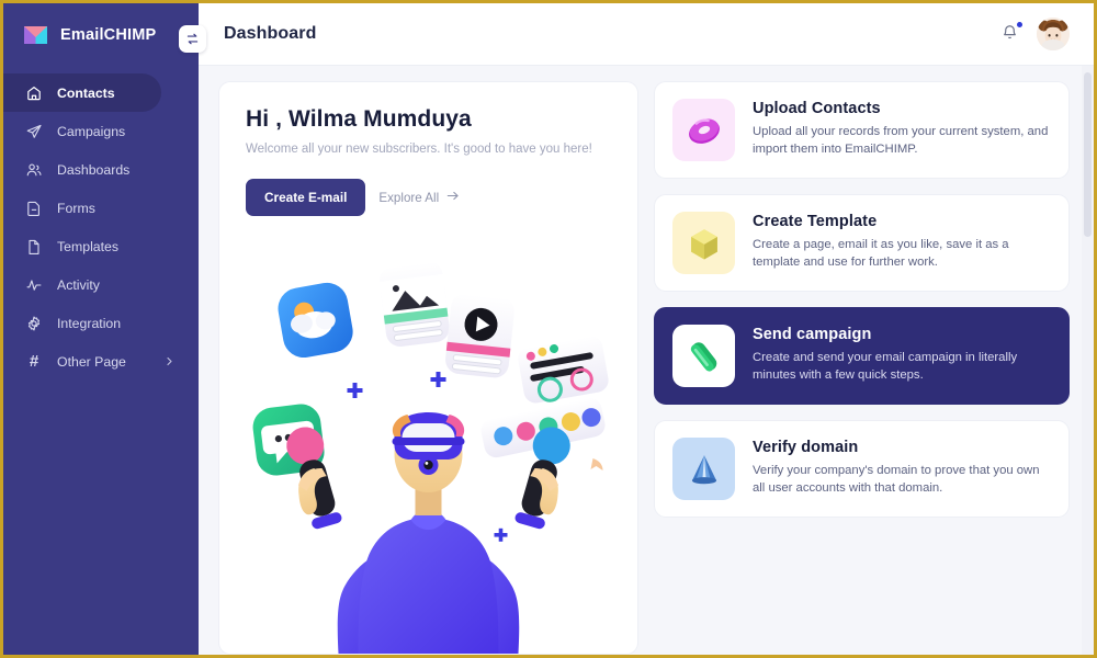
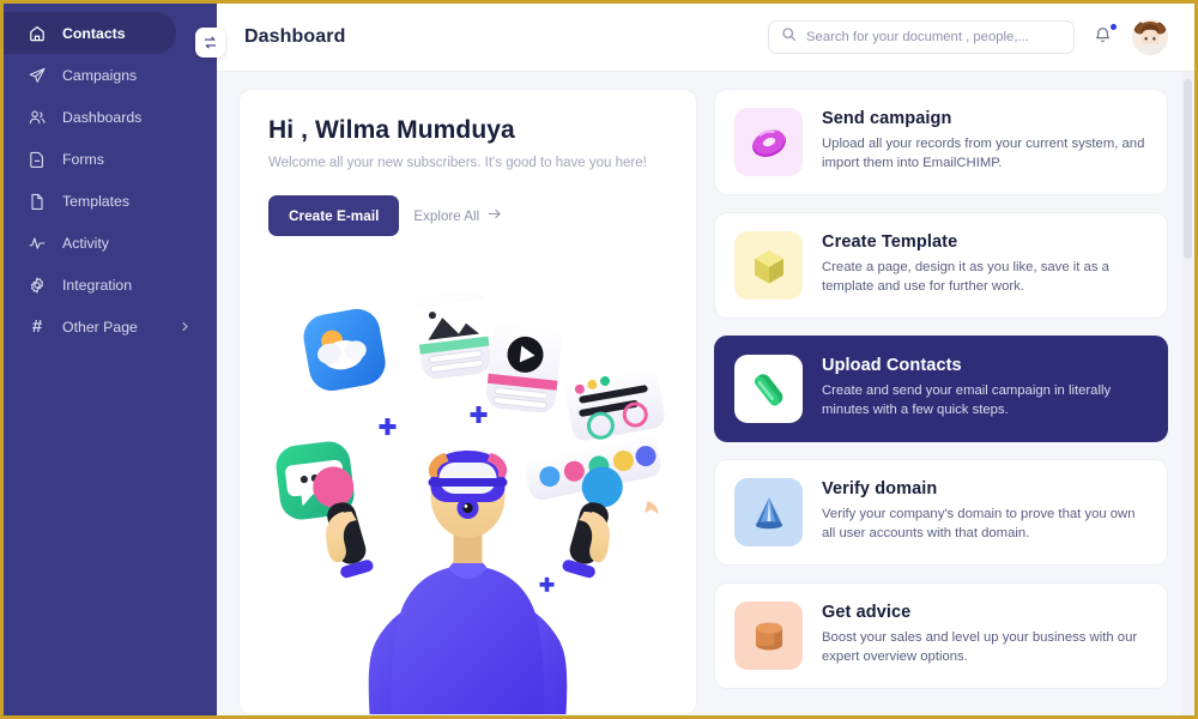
- EmailCHIMP
  Contacts
  Campaigns
  Dashboards
  Forms
  Templates
  Activity
  Integration
  #
  Other Page
  Dashboard
+ Search for your document , people,...
  Hi , Wilma Mumduya
  Welcome all your new subscribers. It's good to have you here!
  Create E-mail
  Explore All
- Upload Contacts
+ Send campaign
  Upload all your records from your current system, and import them into EmailCHIMP.
  Create Template
- Create a page, email it as you like, save it as a template and use for further work.
+ Create a page, design it as you like, save it as a template and use for further work.
- Send campaign
+ Upload Contacts
  Create and send your email campaign in literally minutes with a few quick steps.
  Verify domain
  Verify your company's domain to prove that you own all user accounts with that domain.
+ Get advice
+ Boost your sales and level up your business with our expert overview options.
